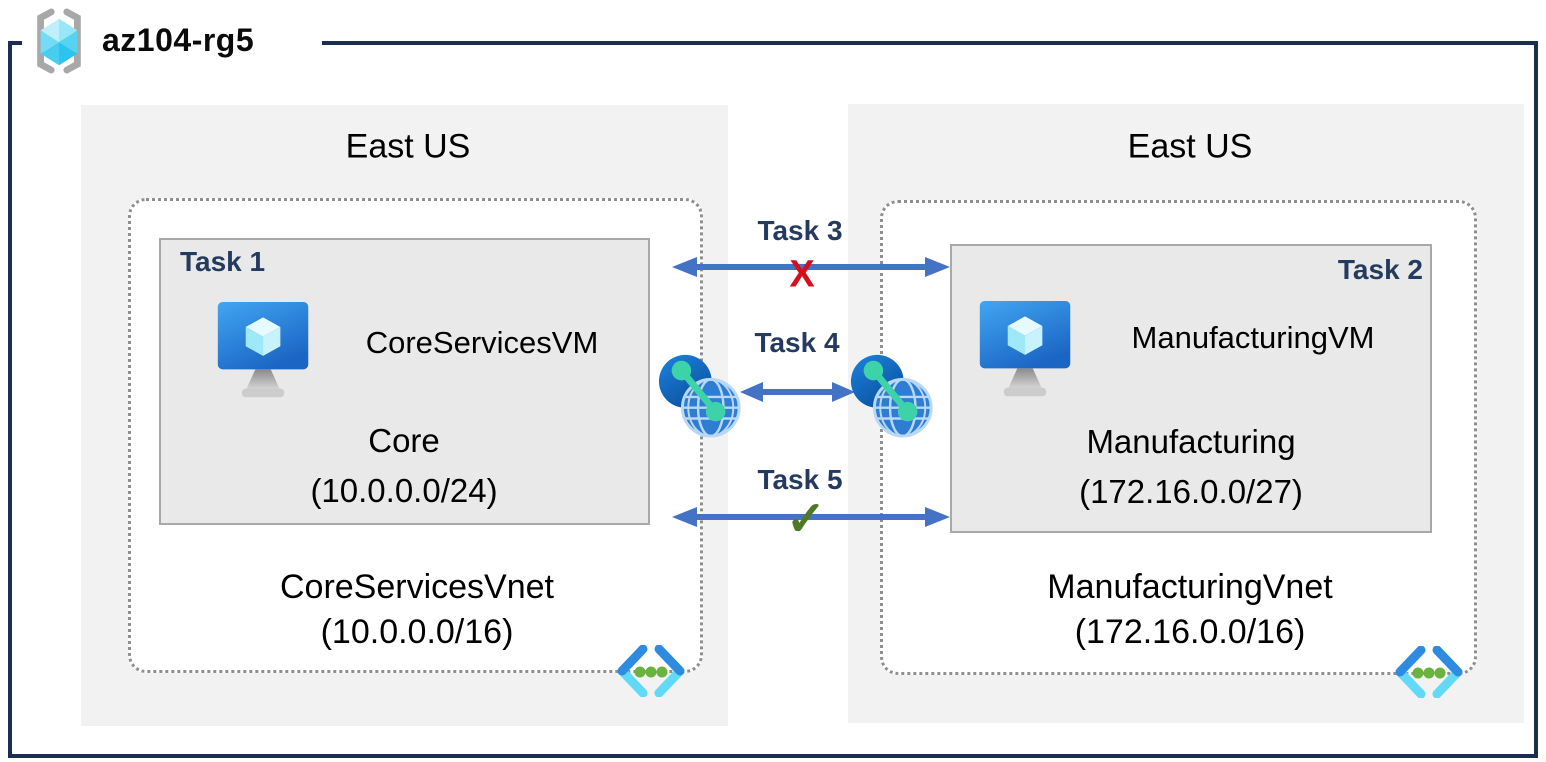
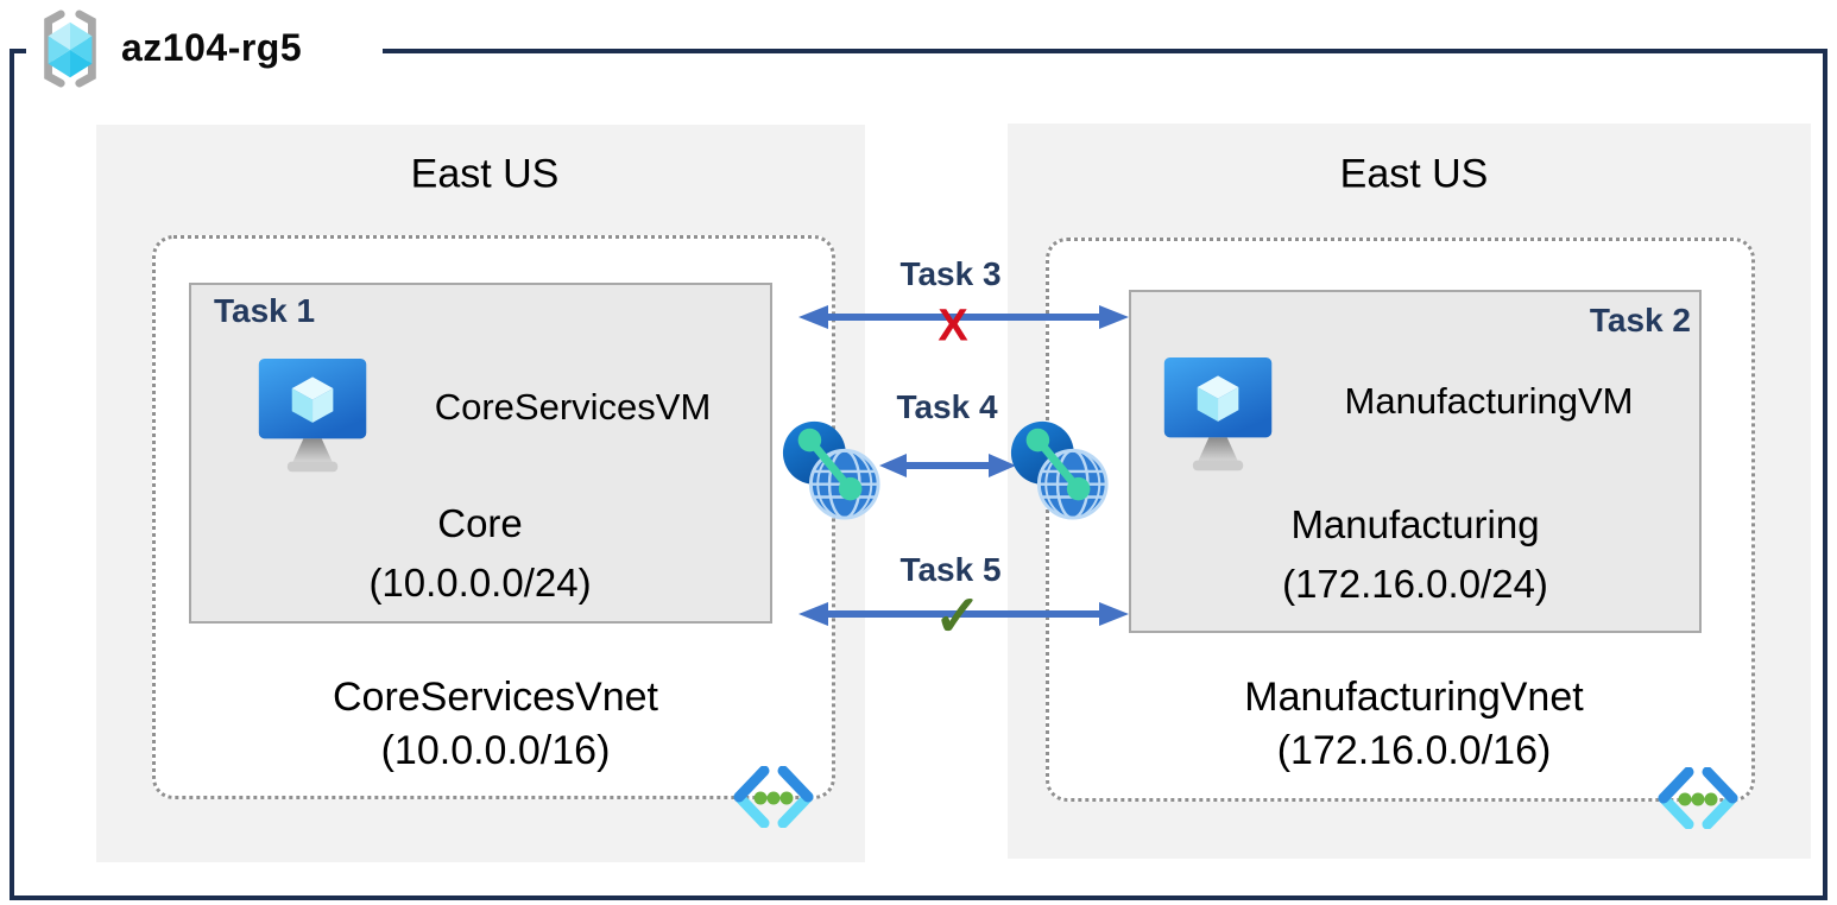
  az104-rg5
  East US
  East US
  Task 1
  Task 2
  CoreServicesVM
  ManufacturingVM
  Core
  (10.0.0.0/24)
  Manufacturing
- (172.16.0.0/27)
+ (172.16.0.0/24)
  CoreServicesVnet
  (10.0.0.0/16)
  ManufacturingVnet
  (172.16.0.0/16)
  Task 3
  X
  Task 4
  Task 5
  ✓
